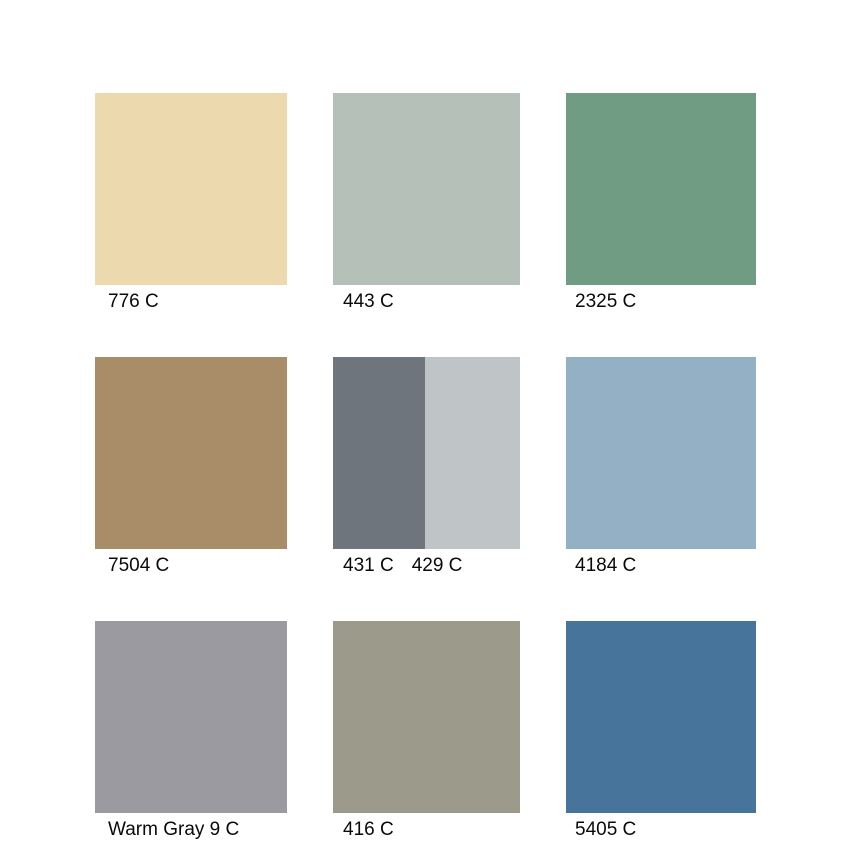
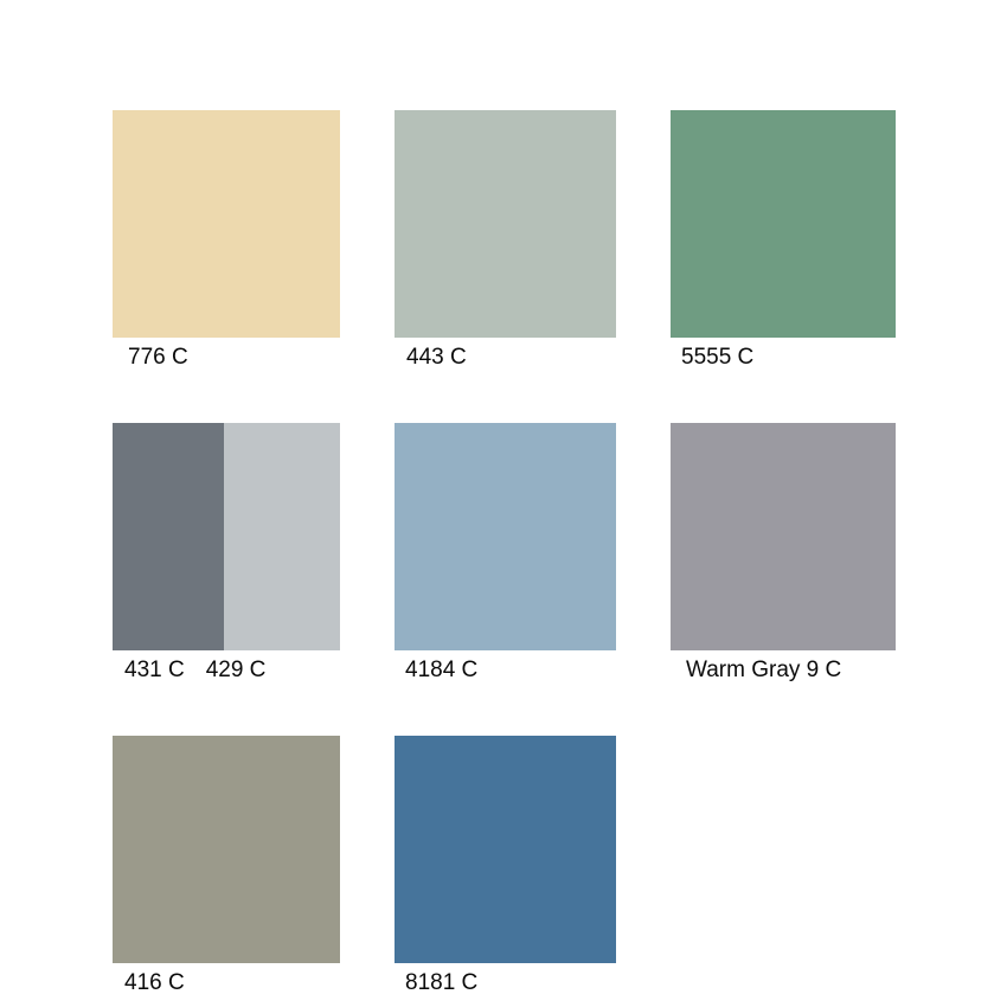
  776 C
  443 C
- 2325 C
+ 5555 C
- 7504 C
  431 C
  429 C
  4184 C
  Warm Gray 9 C
  416 C
- 5405 C
+ 8181 C
